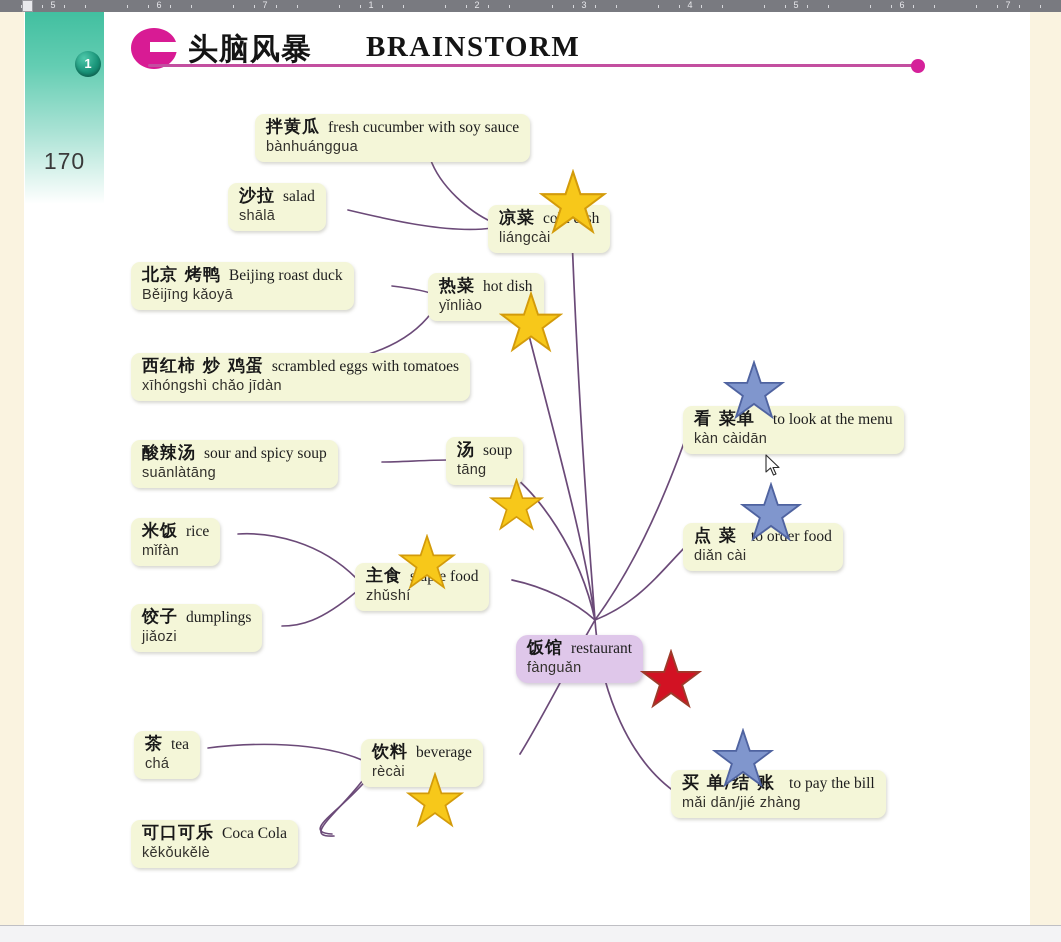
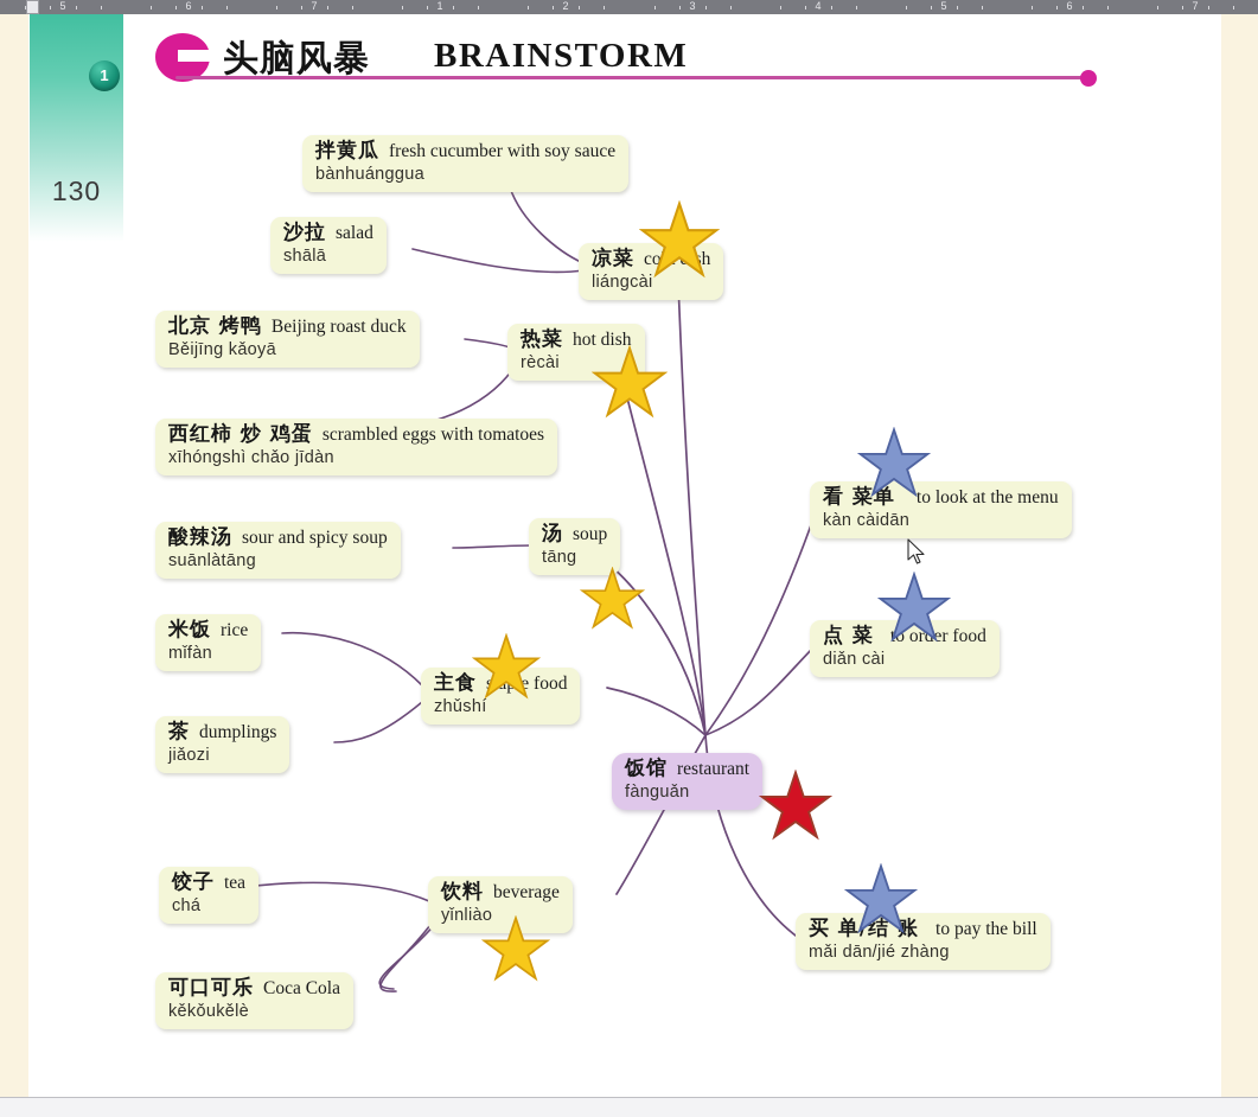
  5
  6
  7
  1
  2
  3
  4
  5
  6
  7
  1
- 170
+ 130
  头脑风暴
  BRAINSTORM
  拌黄瓜 fresh cucumber with soy sauce
  bànhuánggua
  沙拉 salad
  shālā
  北京 烤鸭 Beijing roast duck
  Běijīng kǎoyā
  西红柿 炒 鸡蛋 scrambled eggs with tomatoes
  xīhóngshì chǎo jīdàn
  酸辣汤 sour and spicy soup
  suānlàtāng
  米饭 rice
  mǐfàn
- 饺子 dumplings
+ 茶 dumplings
  jiǎozi
- 茶 tea
+ 饺子 tea
  chá
  可口可乐 Coca Cola
  kěkǒukělè
  liángcài
  热菜 hot dish
- yǐnliào
+ rècài
  汤 soup
  tāng
  zhǔshí
  饮料 beverage
- rècài
+ yǐnliào
  看 菜单 to look at the menu
  kàn càidān
  点 菜 o order food
  diǎn cài
  买 单结 账 to pay the bill
  mǎi dān/jié zhàng
  饭馆 restaurant
  fànguǎn
